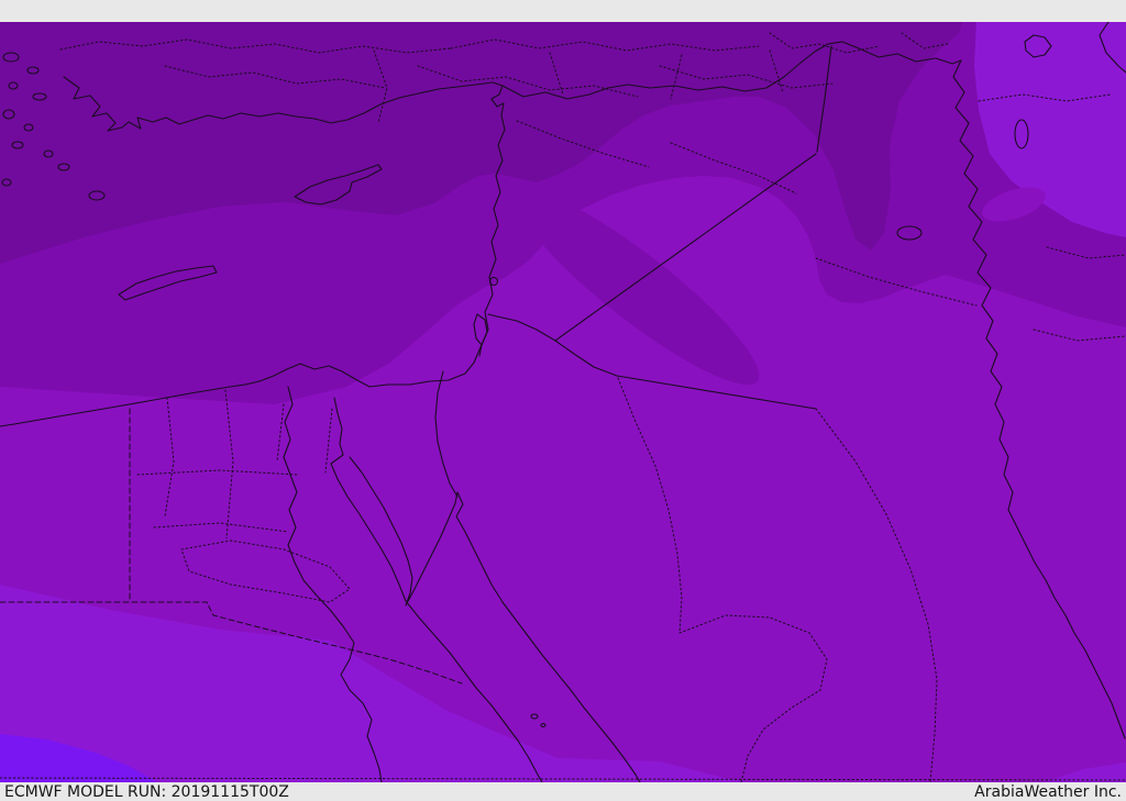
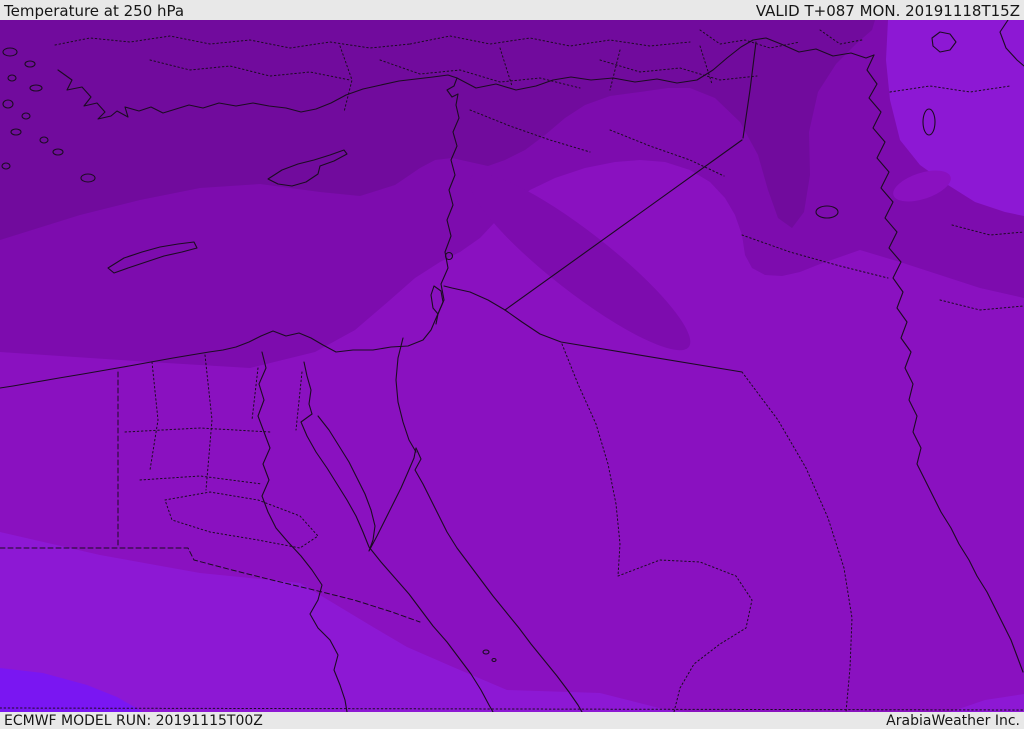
+ Temperature at 250 hPa
+ VALID T+087 MON. 20191118T15Z
  ECMWF MODEL RUN: 20191115T00Z
  ArabiaWeather Inc.
